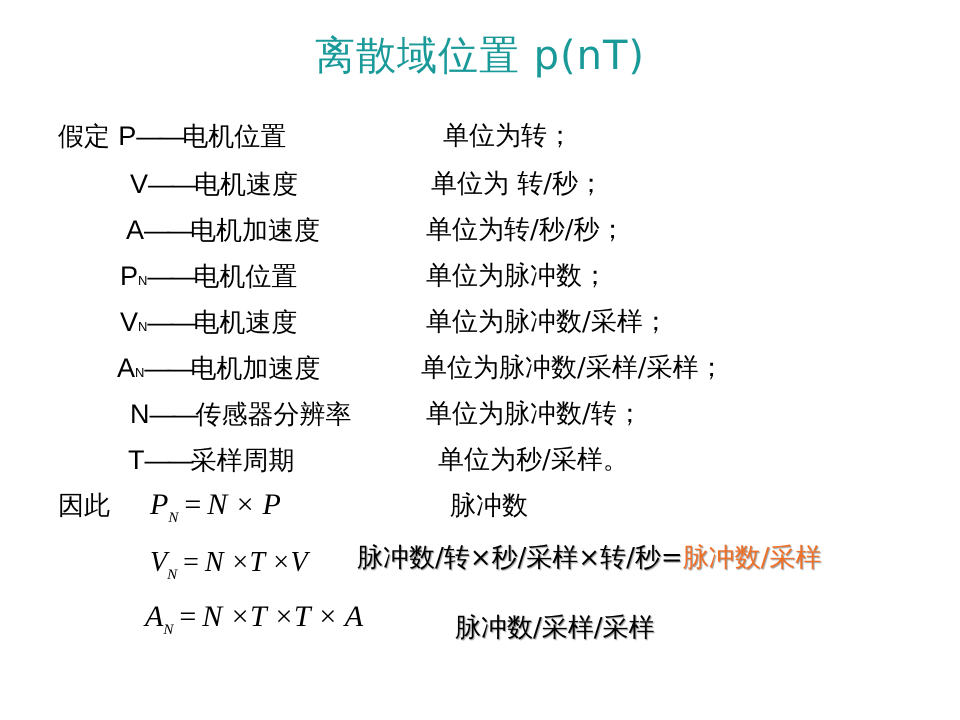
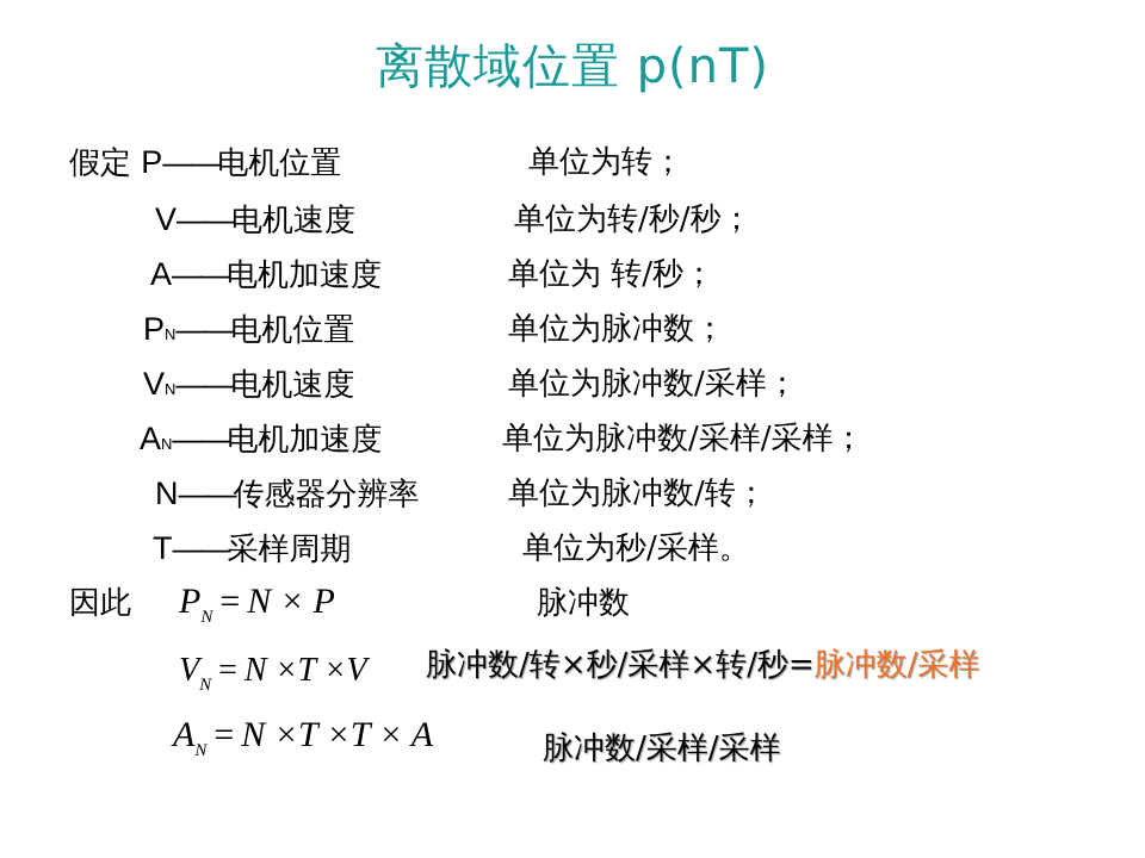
  离散域位置 p(nT)
  假定 P——电机位置
  单位为转；
  V——电机速度
- 单位为 转/秒；
+ 单位为转/秒/秒；
  A——电机加速度
- 单位为转/秒/秒；
+ 单位为 转/秒；
  PN——电机位置
  单位为脉冲数；
  VN——电机速度
  单位为脉冲数/采样；
  AN——电机加速度
  单位为脉冲数/采样/采样；
  N——传感器分辨率
  单位为脉冲数/转；
  T——采样周期
  单位为秒/采样。
  因此
  PN= N × P
  脉冲数
  VN= N ×T ×V
  脉冲数/转×秒/采样×转/秒=脉冲数/采样
  AN= N ×T ×T × A
  脉冲数/采样/采样
